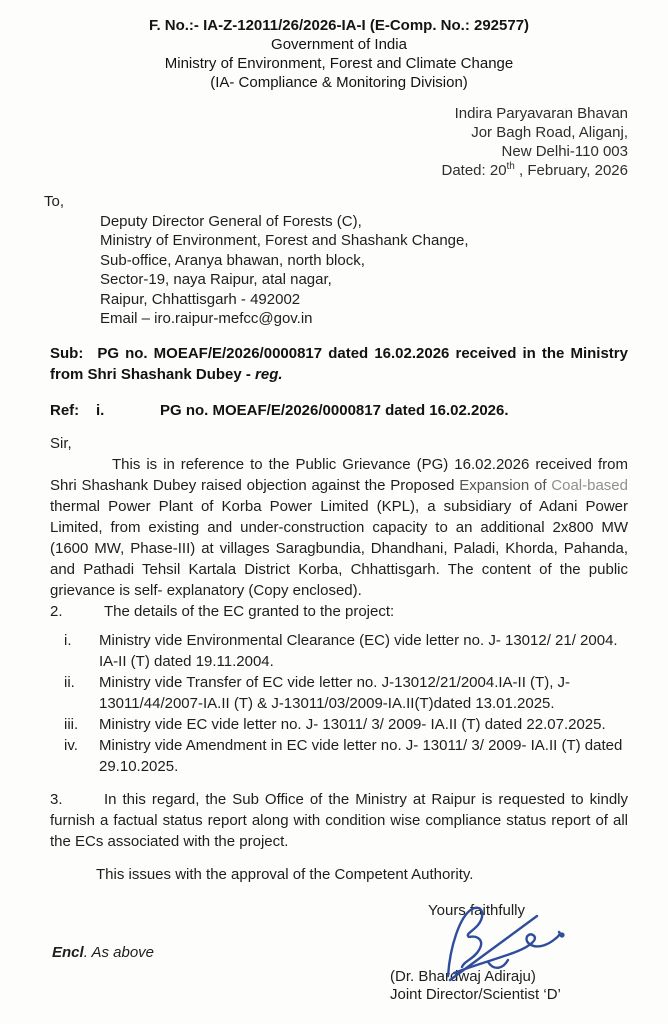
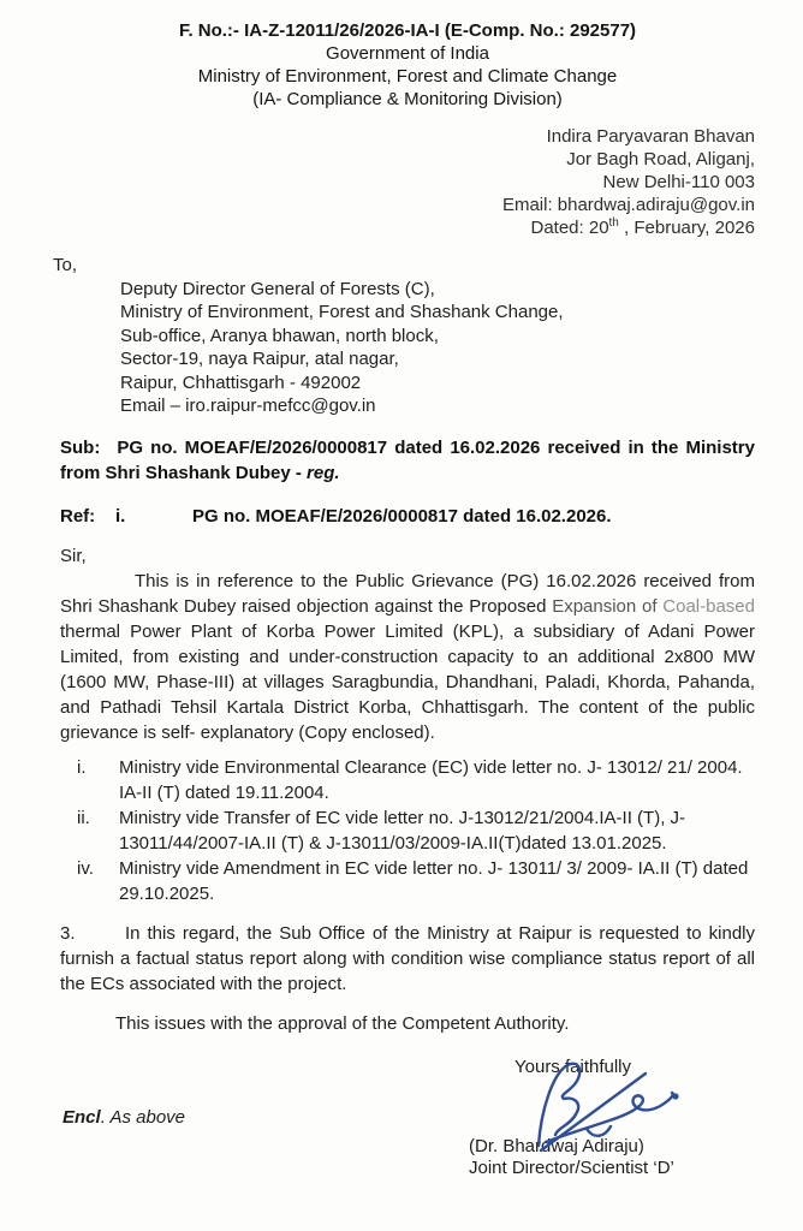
  F. No.:- IA-Z-12011/26/2026-IA-I (E-Comp. No.: 292577)
  Government of India
  Ministry of Environment, Forest and Climate Change
  (IA- Compliance & Monitoring Division)
  Indira Paryavaran Bhavan
  Jor Bagh Road, Aliganj,
  New Delhi-110 003
+ Email: bhardwaj.adiraju@gov.in
  Dated: 20th , February, 2026
  To,
  Deputy Director General of Forests (C),
  Ministry of Environment, Forest and Shashank Change,
  Sub-office, Aranya bhawan, north block,
  Sector-19, naya Raipur, atal nagar,
  Raipur, Chhattisgarh - 492002
  Email – iro.raipur-mefcc@gov.in
  Sub: PG no. MOEAF/E/2026/0000817 dated 16.02.2026 received in the Ministry from Shri Shashank Dubey - reg.
  Ref: i. PG no. MOEAF/E/2026/0000817 dated 16.02.2026.
  Sir,
  This is in reference to the Public Grievance (PG) 16.02.2026 received from Shri Shashank Dubey raised objection against the Proposed Expansion of Coal-based thermal Power Plant of Korba Power Limited (KPL), a subsidiary of Adani Power Limited, from existing and under-construction capacity to an additional 2x800 MW (1600 MW, Phase-III) at villages Saragbundia, Dhandhani, Paladi, Khorda, Pahanda, and Pathadi Tehsil Kartala District Korba, Chhattisgarh. The content of the public grievance is self- explanatory (Copy enclosed).
- 2. The details of the EC granted to the project:
  i.
  Ministry vide Environmental Clearance (EC) vide letter no. J- 13012/ 21/ 2004. IA-II (T) dated 19.11.2004.
  ii.
  Ministry vide Transfer of EC vide letter no. J-13012/21/2004.IA-II (T), J-13011/44/2007-IA.II (T) & J-13011/03/2009-IA.II(T)dated 13.01.2025.
- iii.
- Ministry vide EC vide letter no. J- 13011/ 3/ 2009- IA.II (T) dated 22.07.2025.
  iv.
  Ministry vide Amendment in EC vide letter no. J- 13011/ 3/ 2009- IA.II (T) dated 29.10.2025.
  3. In this regard, the Sub Office of the Ministry at Raipur is requested to kindly furnish a factual status report along with condition wise compliance status report of all the ECs associated with the project.
  This issues with the approval of the Competent Authority.
  Encl. As above
  Yours faithfully
  (Dr. Bhawaj Adiraju)
  Joint Director/Scientist ‘D’
